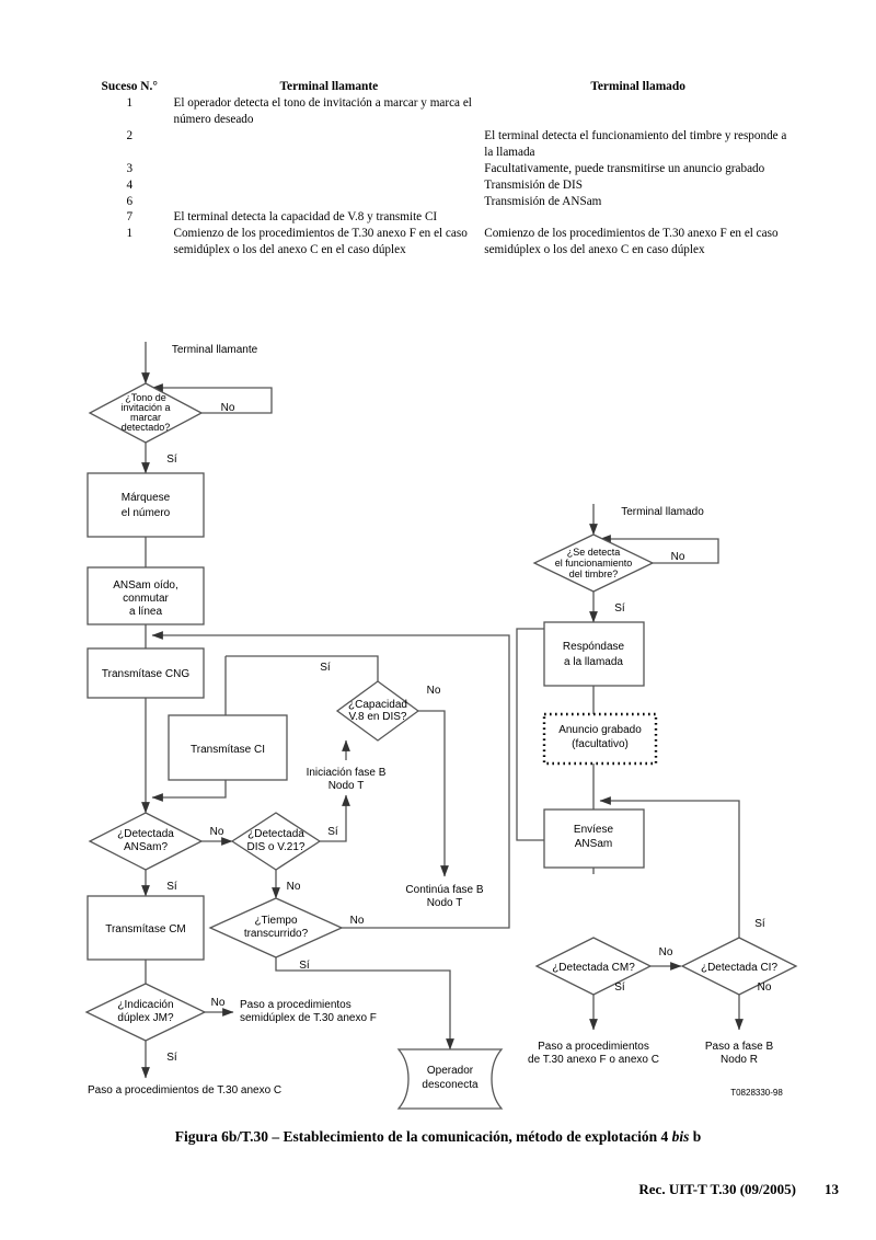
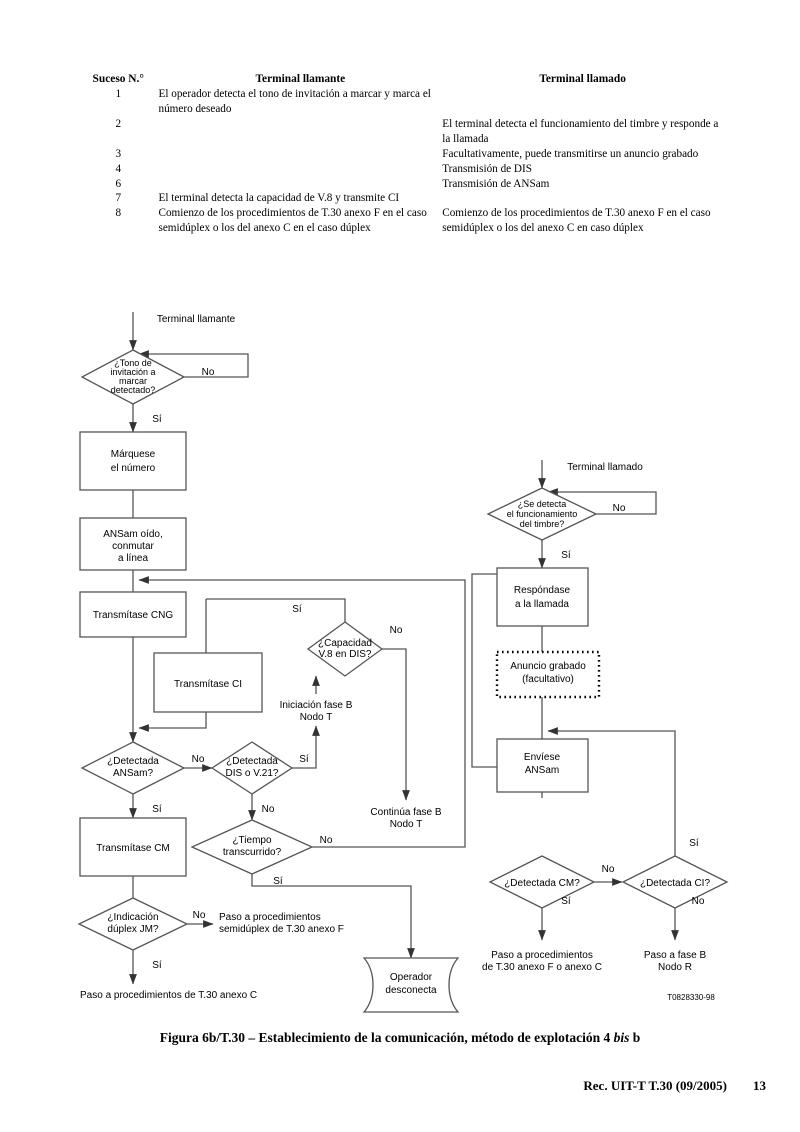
  Suceso N.°	Terminal llamante	Terminal llamado
  1	El operador detecta el tono de invitación a marcar y marca el número deseado
  2		El terminal detecta el funcionamiento del timbre y responde a la llamada
  3		Facultativamente, puede transmitirse un anuncio grabado
  4		Transmisión de DIS
  6		Transmisión de ANSam
  7	El terminal detecta la capacidad de V.8 y transmite CI
- 1	Comienzo de los procedimientos de T.30 anexo F en el caso semidúplex o los del anexo C en el caso dúplex	Comienzo de los procedimientos de T.30 anexo F en el caso semidúplex o los del anexo C en caso dúplex
+ 8	Comienzo de los procedimientos de T.30 anexo F en el caso semidúplex o los del anexo C en el caso dúplex	Comienzo de los procedimientos de T.30 anexo F en el caso semidúplex o los del anexo C en caso dúplex
  Terminal llamante
  Terminal llamado
  ¿Tono de
  invitación a
  marcar
  detectado?
  No
  Sí
  Márquese
  el número
  ANSam oído,
  conmutar
  a línea
  Transmítase CNG
  Transmítase CI
  ¿Capacidad
  V.8 en DIS?
  Sí
  No
  Iniciación fase B
  Nodo T
  Continúa fase B
  Nodo T
  ¿Detectada
  ANSam?
  No
  Sí
  ¿Detectada
  DIS o V.21?
  Sí
  No
  ¿Tiempo
  transcurrido?
  No
  Sí
  Transmítase CM
  ¿Indicación
  dúplex JM?
  No
  Sí
  Paso a procedimientos
  semidúplex de T.30 anexo F
  Paso a procedimientos de T.30 anexo C
  Operador
  desconecta
  ¿Se detecta
  el funcionamiento
  del timbre?
  No
  Sí
  Respóndase
  a la llamada
  Anuncio grabado
  (facultativo)
  Envíese
  ANSam
  ¿Detectada CM?
  ¿Detectada CI?
  No
  Sí
  No
  Sí
  Paso a procedimientos
  de T.30 anexo F o anexo C
  Paso a fase B
  Nodo R
  T0828330-98
  Figura 6b/T.30 – Establecimiento de la comunicación, método de explotación 4 bis b
  Rec. UIT-T T.30 (09/2005)
  13
